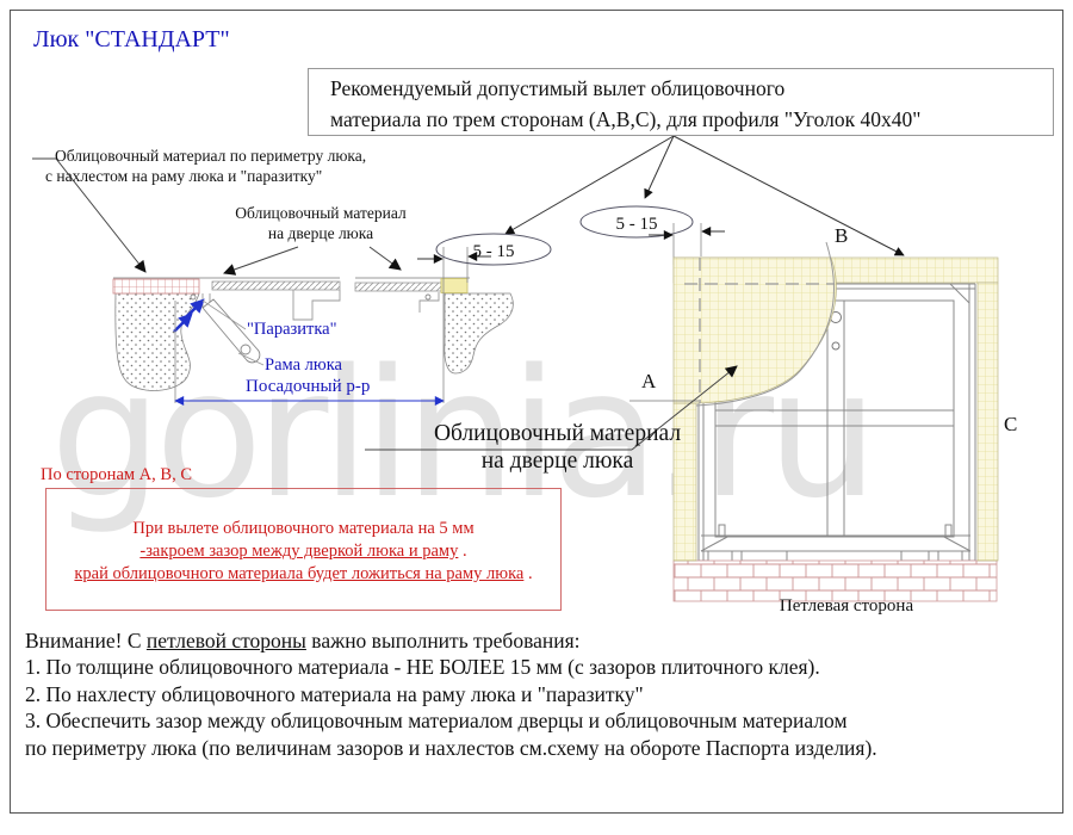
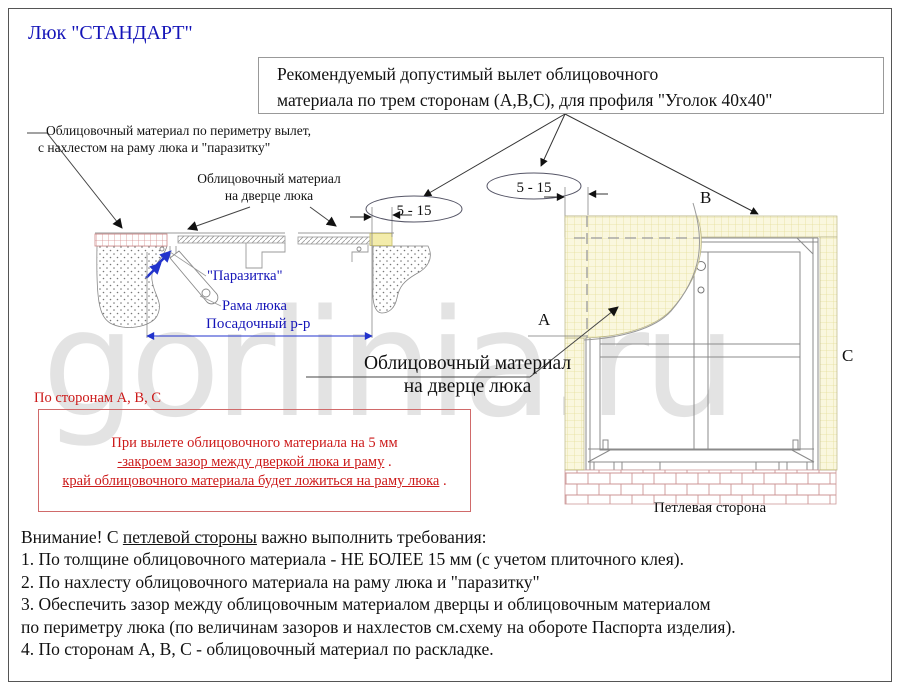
  gorliniaru
  5 - 15
  5 - 15
  Люк "СТАНДАРТ"
  Рекомендуемый допустимый вылет облицовочного
  материала по трем сторонам (А,В,С), для профиля "Уголок 40х40"
- Облицовочный материал по периметру люка,
+ Облицовочный материал по периметру вылет,
  с нахлестом на раму люка и "паразитку"
  Облицовочный материал
  на дверце люка
  "Паразитка"
  Рама люка
  Посадочный р-р
  Облицовочный материал
  на дверце люка
  А
  В
  С
  Петлевая сторона
  По сторонам А, В, С
  При вылете облицовочного материала на 5 мм
  -закроем зазор между дверкой люка и раму .
  край облицовочного материала будет ложиться на раму люка .
  Внимание! С петлевой стороны важно выполнить требования:
- 1. По толщине облицовочного материала - НЕ БОЛЕЕ 15 мм (с зазоров плиточного клея).
+ 1. По толщине облицовочного материала - НЕ БОЛЕЕ 15 мм (с учетом плиточного клея).
  2. По нахлесту облицовочного материала на раму люка и "паразитку"
  3. Обеспечить зазор между облицовочным материалом дверцы и облицовочным материалом
  по периметру люка (по величинам зазоров и нахлестов см.схему на обороте Паспорта изделия).
+ 4. По сторонам А, В, С - облицовочный материал по раскладке.
